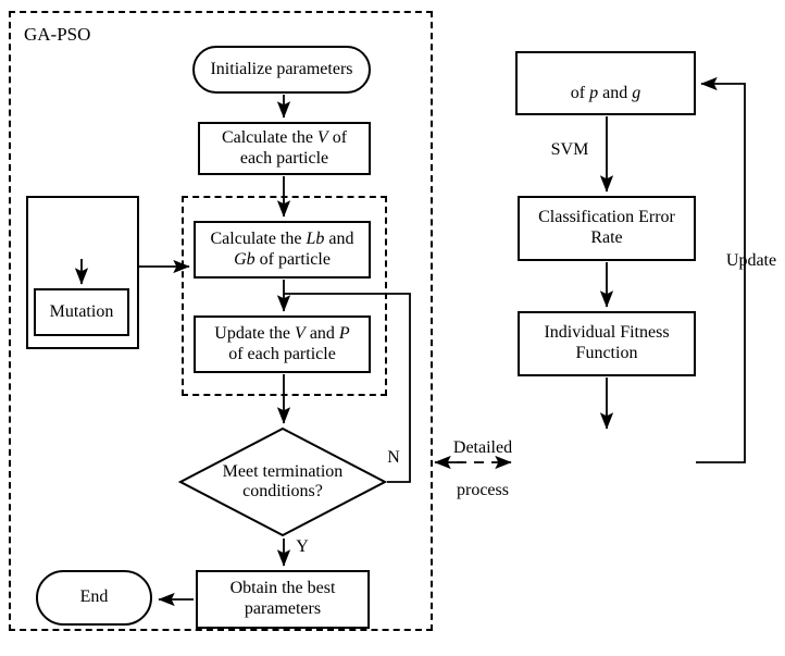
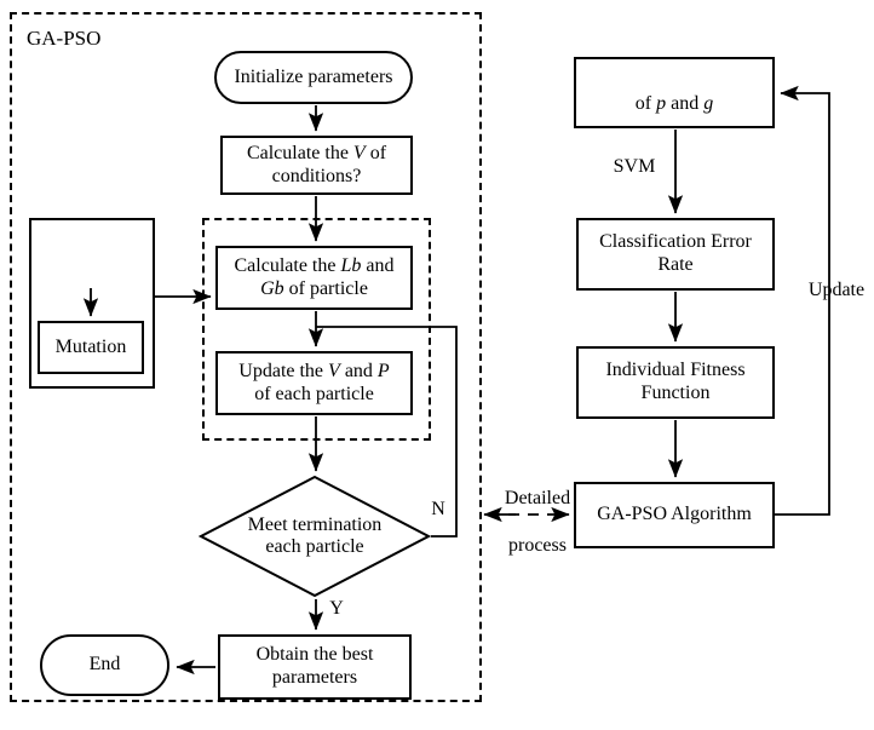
  GA-PSO
  Mutation
  Initialize parameters
  Calculate the V of
- each particle
+ conditions?
  Calculate the Lb and
  Gb of particle
  Update the V and P
  of each particle
  Meet termination
- conditions?
+ each particle
  Obtain the best
  parameters
  End
  of p and g
  Classification Error
  Rate
  Individual Fitness
  Function
+ GA-PSO Algorithm
  N
  Y
  SVM
  Update
  Detailed
  process
